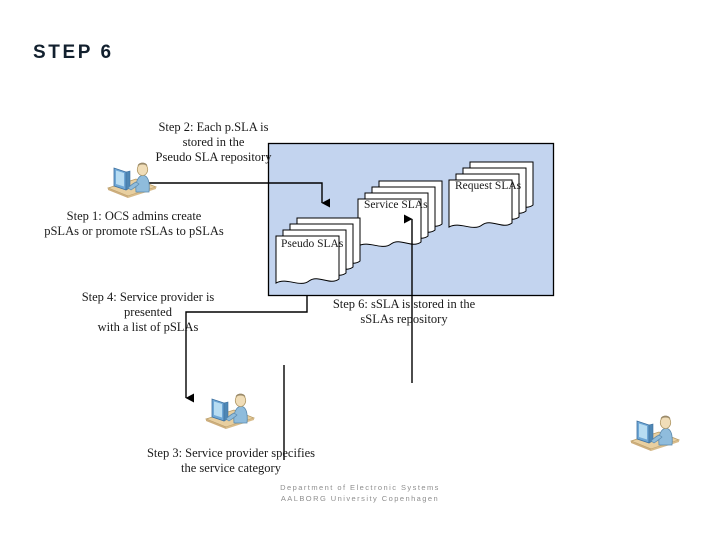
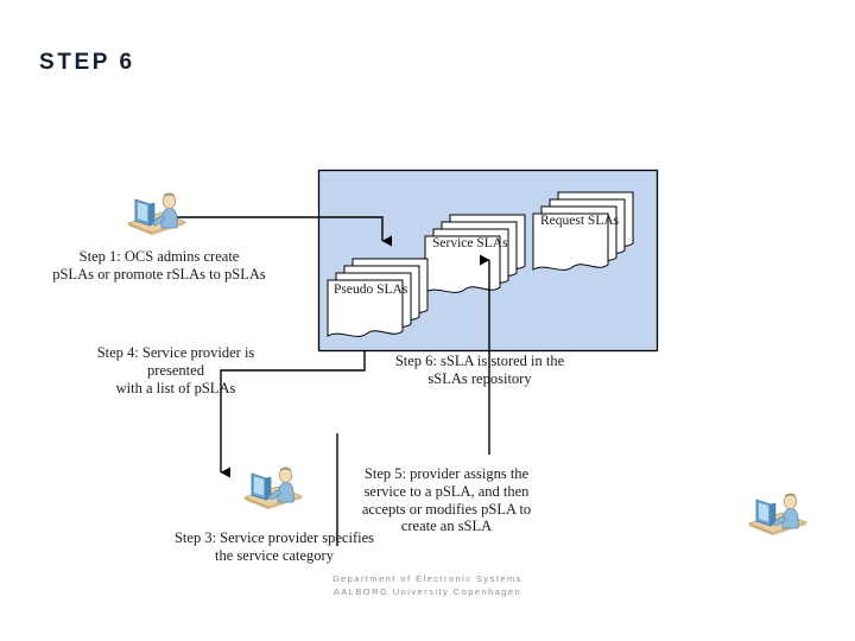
  STEP 6
  Pseudo SLAs
  Service SLAs
  Request SLAs
  Step 1: OCS admins create
  pSLAs or promote rSLAs to pSLAs
- Step 2: Each p.SLA is
- stored in the
- Pseudo SLA repository
  Step 3: Service provider specifies
  the service category
  Step 4: Service provider is
  presented
  with a list of pSLAs
+ Step 5: provider assigns the
+ service to a pSLA, and then
+ accepts or modifies pSLA to
+ create an sSLA
  Step 6: sSLA is stored in the
  sSLAs repository
  Department of Electronic Systems
  AALBORG University Copenhagen
